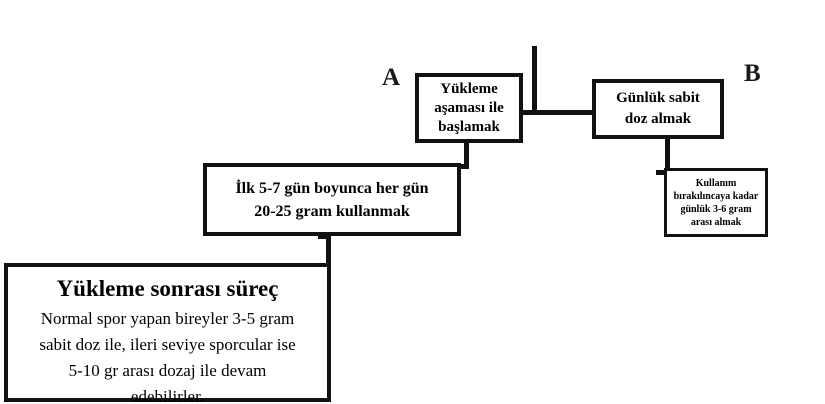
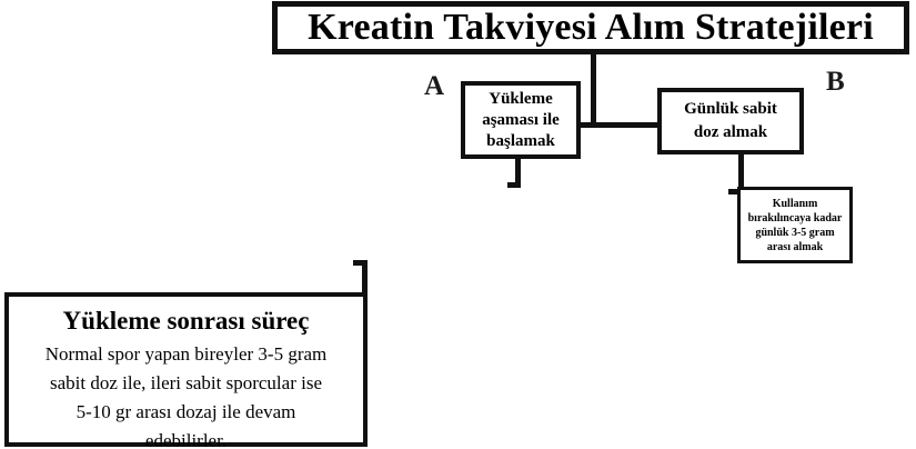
+ Kreatin Takviyesi Alım Stratejileri
  A
  B
  Yükleme
  aşaması ile
  başlamak
- İlk 5-7 gün boyunca her gün
- 20-25 gram kullanmak
  Yükleme sonrası süreç
  Normal spor yapan bireyler 3-5 gram
- sabit doz ile, ileri seviye sporcular ise
+ sabit doz ile, ileri sabit sporcular ise
  5-10 gr arası dozaj ile devam
  edebilirler.
  Günlük sabit
  doz almak
  Kullanım
  bırakılıncaya kadar
- günlük 3-6 gram
+ günlük 3-5 gram
  arası almak
